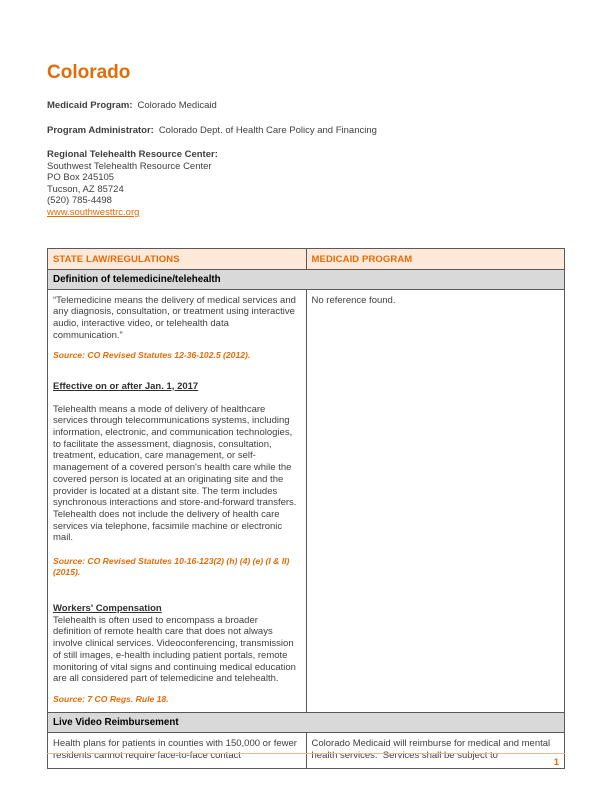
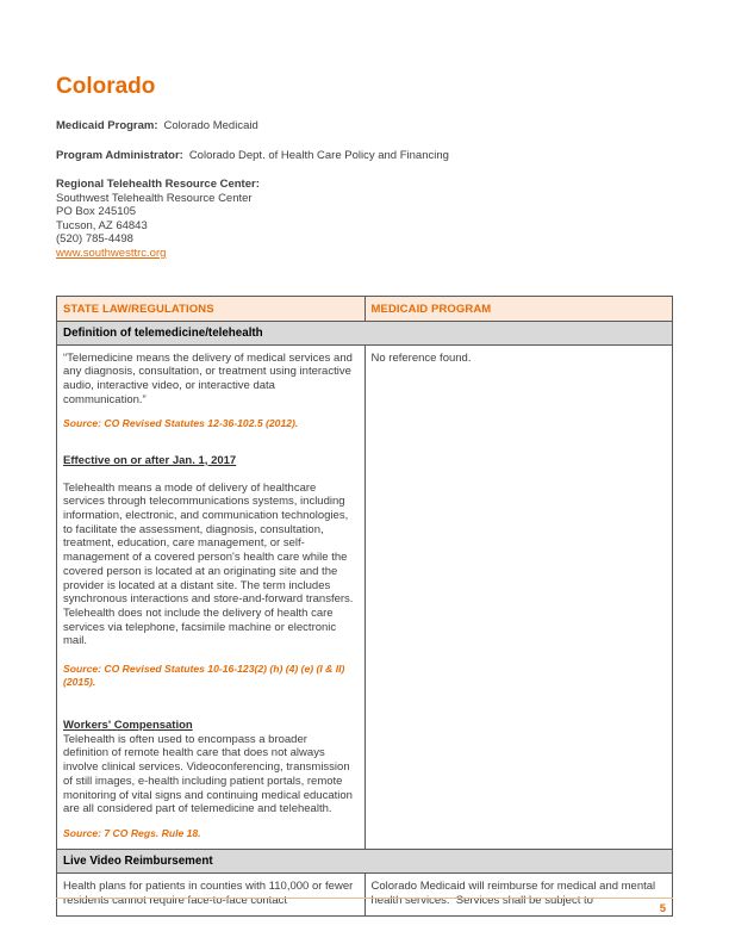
  Colorado
  Medicaid Program: Colorado Medicaid
  Program Administrator: Colorado Dept. of Health Care Policy and Financing
  Regional Telehealth Resource Center:
  Southwest Telehealth Resource Center
  PO Box 245105
- Tucson, AZ 85724
+ Tucson, AZ 64843
  (520) 785-4498
  www.southwesttrc.org
  STATE LAW/REGULATIONS	MEDICAID PROGRAM
  Definition of telemedicine/telehealth
- “Telemedicine means the delivery of medical services and any diagnosis, consultation, or treatment using interactive audio, interactive video, or telehealth data communication.” Source: CO Revised Statutes 12-36-102.5 (2012). Effective on or after Jan. 1, 2017 Telehealth means a mode of delivery of healthcare services through telecommunications systems, including information, electronic, and communication technologies, to facilitate the assessment, diagnosis, consultation, treatment, education, care management, or self-management of a covered person's health care while the covered person is located at an originating site and the provider is located at a distant site. The term includes synchronous interactions and store-and-forward transfers. Telehealth does not include the delivery of health care services via telephone, facsimile machine or electronic mail. Source: CO Revised Statutes 10-16-123(2) (h) (4) (e) (I & II) (2015). Workers' Compensation Telehealth is often used to encompass a broader definition of remote health care that does not always involve clinical services. Videoconferencing, transmission of still images, e-health including patient portals, remote monitoring of vital signs and continuing medical education are all considered part of telemedicine and telehealth. Source: 7 CO Regs. Rule 18.	No reference found.
+ “Telemedicine means the delivery of medical services and any diagnosis, consultation, or treatment using interactive audio, interactive video, or interactive data communication.” Source: CO Revised Statutes 12-36-102.5 (2012). Effective on or after Jan. 1, 2017 Telehealth means a mode of delivery of healthcare services through telecommunications systems, including information, electronic, and communication technologies, to facilitate the assessment, diagnosis, consultation, treatment, education, care management, or self-management of a covered person's health care while the covered person is located at an originating site and the provider is located at a distant site. The term includes synchronous interactions and store-and-forward transfers. Telehealth does not include the delivery of health care services via telephone, facsimile machine or electronic mail. Source: CO Revised Statutes 10-16-123(2) (h) (4) (e) (I & II) (2015). Workers' Compensation Telehealth is often used to encompass a broader definition of remote health care that does not always involve clinical services. Videoconferencing, transmission of still images, e-health including patient portals, remote monitoring of vital signs and continuing medical education are all considered part of telemedicine and telehealth. Source: 7 CO Regs. Rule 18.	No reference found.
  Live Video Reimbursement
- Health plans for patients in counties with 150,000 or fewer residents cannot require face-to-face contact	Colorado Medicaid will reimburse for medical and mental health services. Services shall be subject to
+ Health plans for patients in counties with 110,000 or fewer residents cannot require face-to-face contact	Colorado Medicaid will reimburse for medical and mental health services. Services shall be subject to
- 1
+ 5
